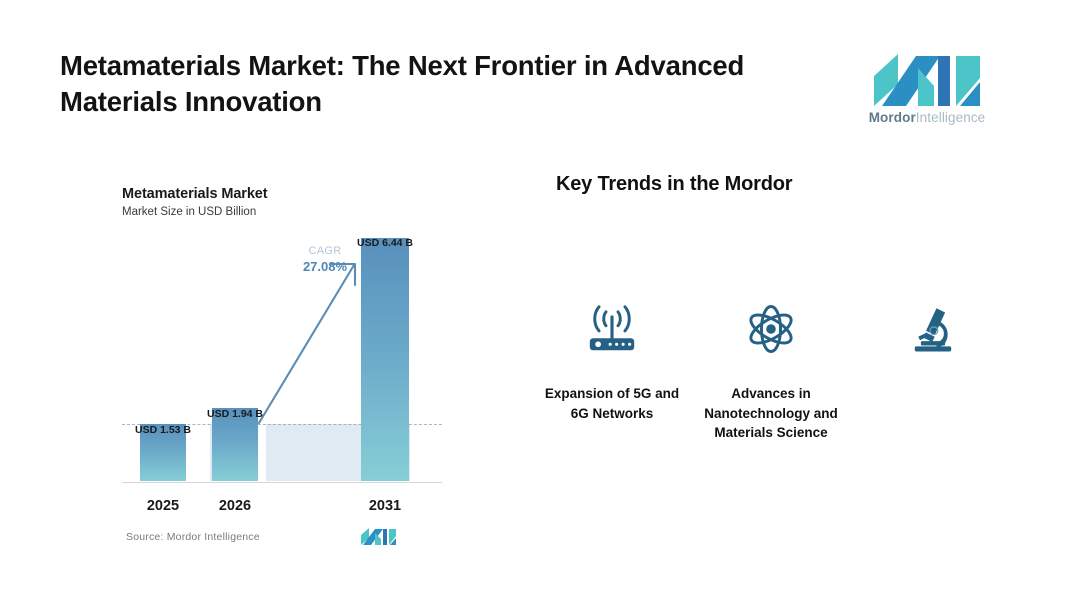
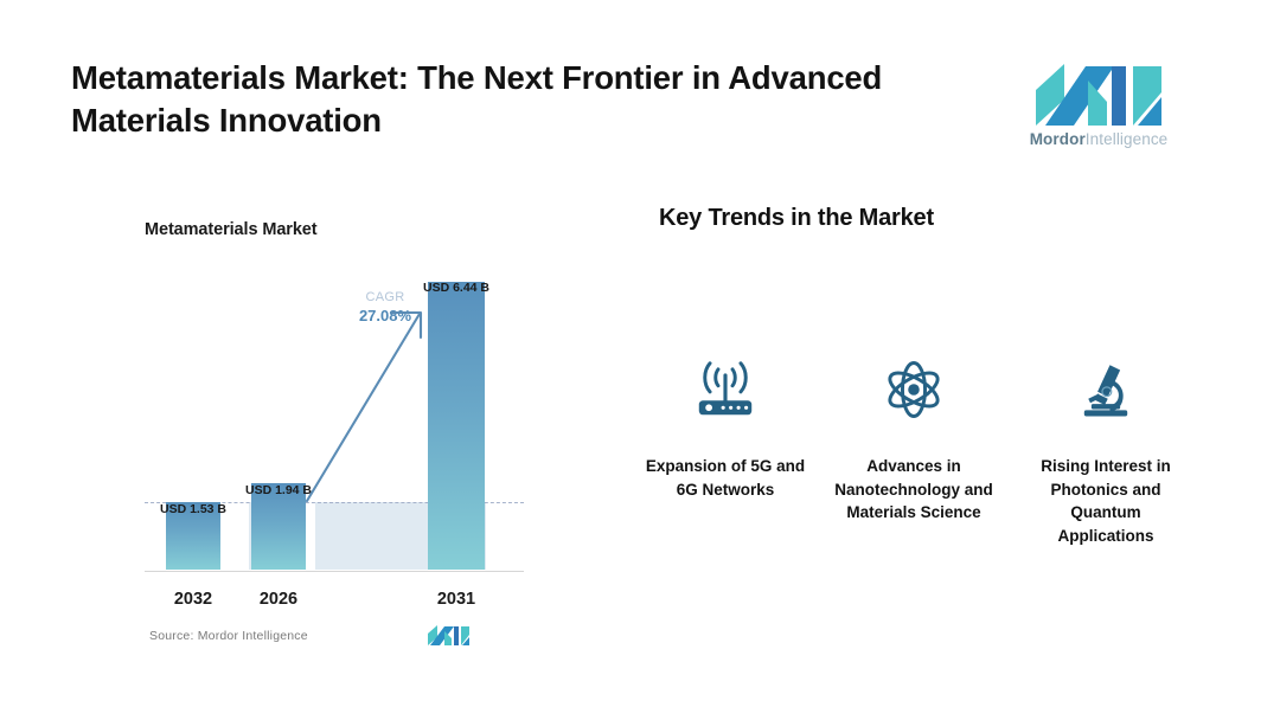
  Metamaterials Market: The Next Frontier in Advanced Materials Innovation
  MordorIntelligence
  Metamaterials Market
- Market Size in USD Billion
  USD 1.53 B
  USD 1.94 B
  USD 6.44 B
  CAGR
  27.08%
- 2025
+ 2032
  2026
  2031
  Source: Mordor Intelligence
- Key Trends in the Mordor
+ Key Trends in the Market
  Expansion of 5G and 6G Networks
  Advances in Nanotechnology and Materials Science
+ Rising Interest in Photonics and Quantum Applications
